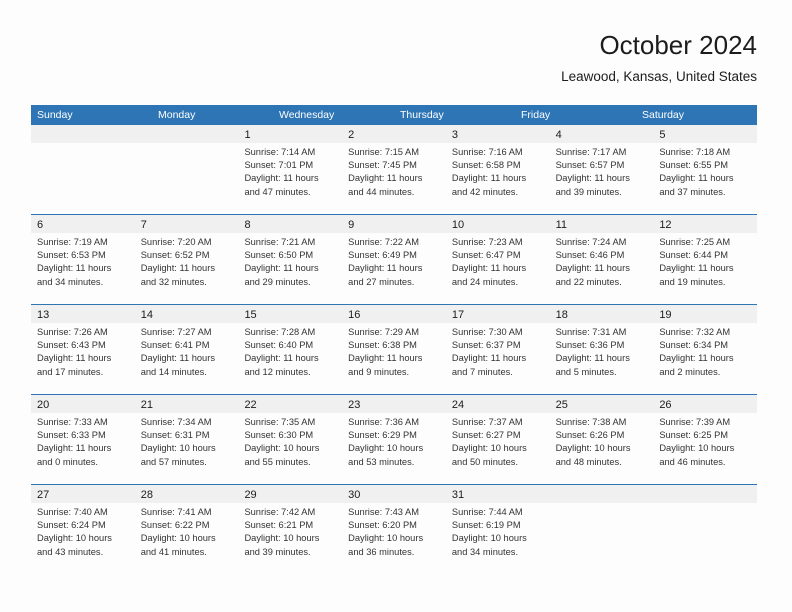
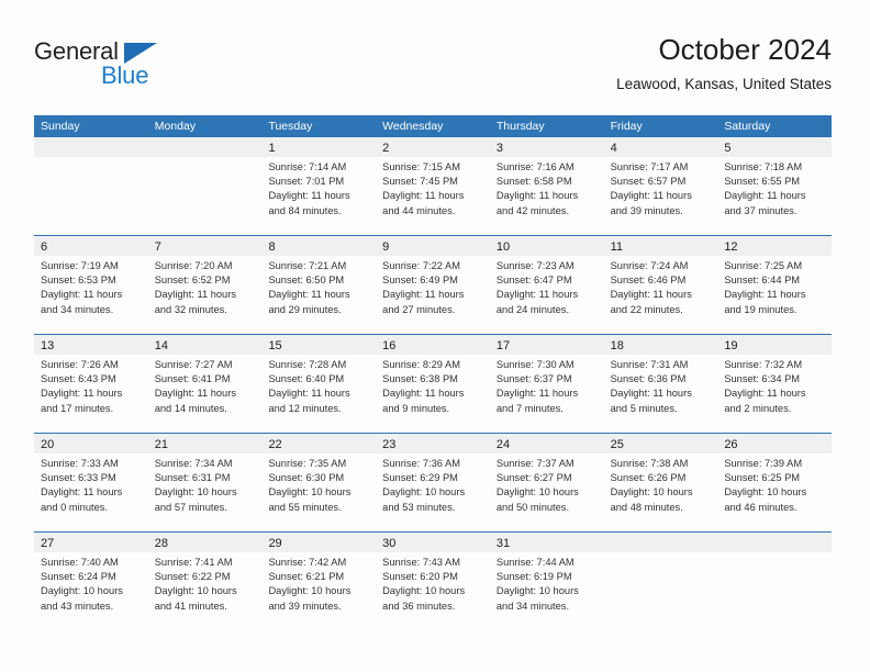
+ General
+ Blue
  October 2024
  Leawood, Kansas, United States
  Sunday
  Monday
+ Tuesday
  Wednesday
  Thursday
  Friday
  Saturday
  1
  Sunrise: 7:14 AM
  Sunset: 7:01 PM
  Daylight: 11 hours
- and 47 minutes.
+ and 84 minutes.
  2
  Sunrise: 7:15 AM
  Sunset: 7:45 PM
  Daylight: 11 hours
  and 44 minutes.
  3
  Sunrise: 7:16 AM
  Sunset: 6:58 PM
  Daylight: 11 hours
  and 42 minutes.
  4
  Sunrise: 7:17 AM
  Sunset: 6:57 PM
  Daylight: 11 hours
  and 39 minutes.
  5
  Sunrise: 7:18 AM
  Sunset: 6:55 PM
  Daylight: 11 hours
  and 37 minutes.
  6
  Sunrise: 7:19 AM
  Sunset: 6:53 PM
  Daylight: 11 hours
  and 34 minutes.
  7
  Sunrise: 7:20 AM
  Sunset: 6:52 PM
  Daylight: 11 hours
  and 32 minutes.
  8
  Sunrise: 7:21 AM
  Sunset: 6:50 PM
  Daylight: 11 hours
  and 29 minutes.
  9
  Sunrise: 7:22 AM
  Sunset: 6:49 PM
  Daylight: 11 hours
  and 27 minutes.
  10
  Sunrise: 7:23 AM
  Sunset: 6:47 PM
  Daylight: 11 hours
  and 24 minutes.
  11
  Sunrise: 7:24 AM
  Sunset: 6:46 PM
  Daylight: 11 hours
  and 22 minutes.
  12
  Sunrise: 7:25 AM
  Sunset: 6:44 PM
  Daylight: 11 hours
  and 19 minutes.
  13
  Sunrise: 7:26 AM
  Sunset: 6:43 PM
  Daylight: 11 hours
  and 17 minutes.
  14
  Sunrise: 7:27 AM
  Sunset: 6:41 PM
  Daylight: 11 hours
  and 14 minutes.
  15
  Sunrise: 7:28 AM
  Sunset: 6:40 PM
  Daylight: 11 hours
  and 12 minutes.
  16
- Sunrise: 7:29 AM
+ Sunrise: 8:29 AM
  Sunset: 6:38 PM
  Daylight: 11 hours
  and 9 minutes.
  17
  Sunrise: 7:30 AM
  Sunset: 6:37 PM
  Daylight: 11 hours
  and 7 minutes.
  18
  Sunrise: 7:31 AM
  Sunset: 6:36 PM
  Daylight: 11 hours
  and 5 minutes.
  19
  Sunrise: 7:32 AM
  Sunset: 6:34 PM
  Daylight: 11 hours
  and 2 minutes.
  20
  Sunrise: 7:33 AM
  Sunset: 6:33 PM
  Daylight: 11 hours
  and 0 minutes.
  21
  Sunrise: 7:34 AM
  Sunset: 6:31 PM
  Daylight: 10 hours
  and 57 minutes.
  22
  Sunrise: 7:35 AM
  Sunset: 6:30 PM
  Daylight: 10 hours
  and 55 minutes.
  23
  Sunrise: 7:36 AM
  Sunset: 6:29 PM
  Daylight: 10 hours
  and 53 minutes.
  24
  Sunrise: 7:37 AM
  Sunset: 6:27 PM
  Daylight: 10 hours
  and 50 minutes.
  25
  Sunrise: 7:38 AM
  Sunset: 6:26 PM
  Daylight: 10 hours
  and 48 minutes.
  26
  Sunrise: 7:39 AM
  Sunset: 6:25 PM
  Daylight: 10 hours
  and 46 minutes.
  27
  Sunrise: 7:40 AM
  Sunset: 6:24 PM
  Daylight: 10 hours
  and 43 minutes.
  28
  Sunrise: 7:41 AM
  Sunset: 6:22 PM
  Daylight: 10 hours
  and 41 minutes.
  29
  Sunrise: 7:42 AM
  Sunset: 6:21 PM
  Daylight: 10 hours
  and 39 minutes.
  30
  Sunrise: 7:43 AM
  Sunset: 6:20 PM
  Daylight: 10 hours
  and 36 minutes.
  31
  Sunrise: 7:44 AM
  Sunset: 6:19 PM
  Daylight: 10 hours
  and 34 minutes.
